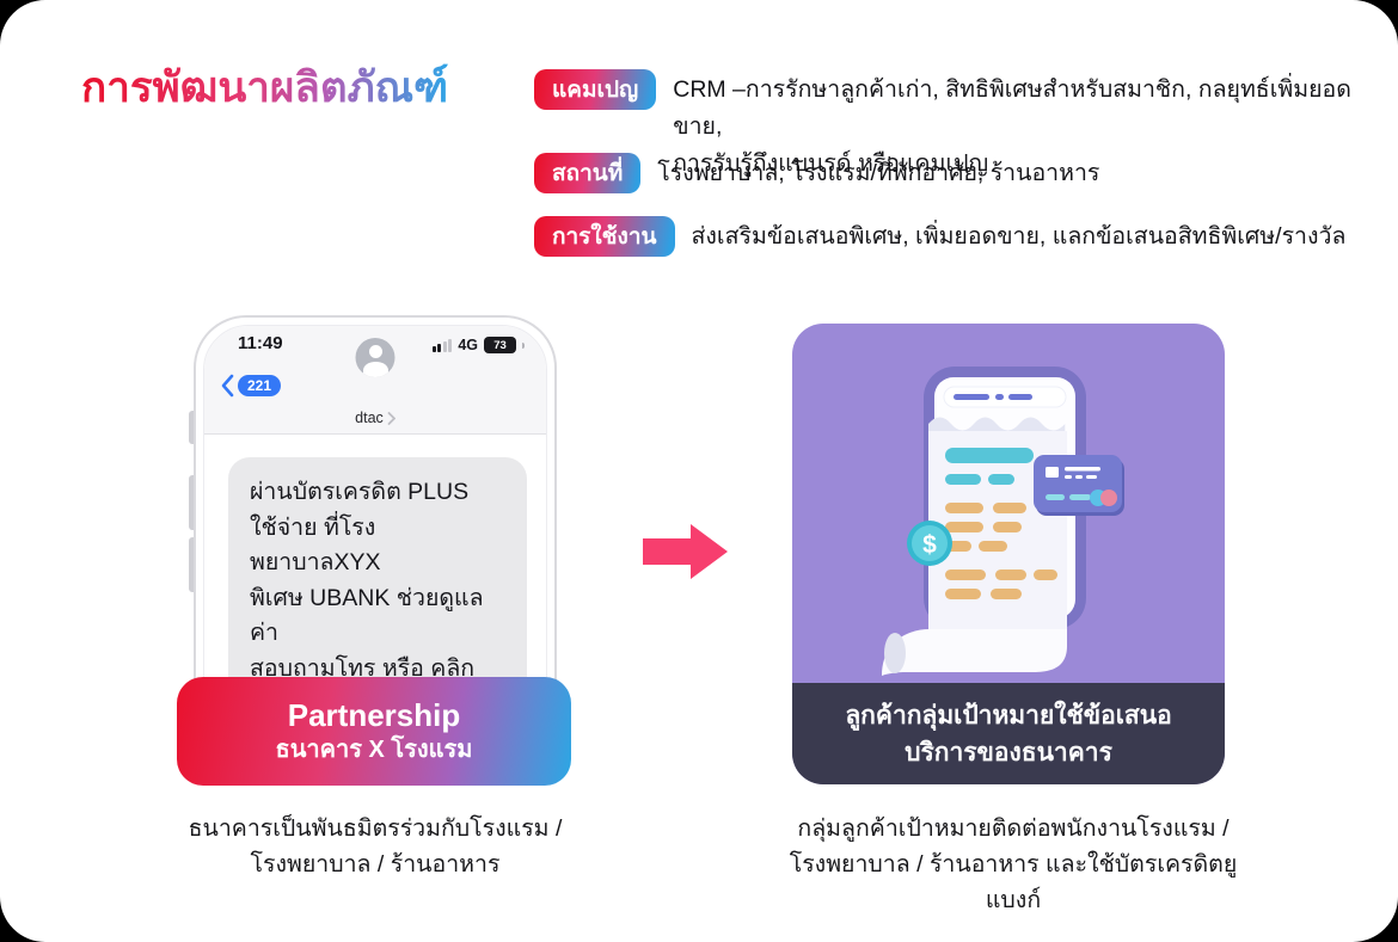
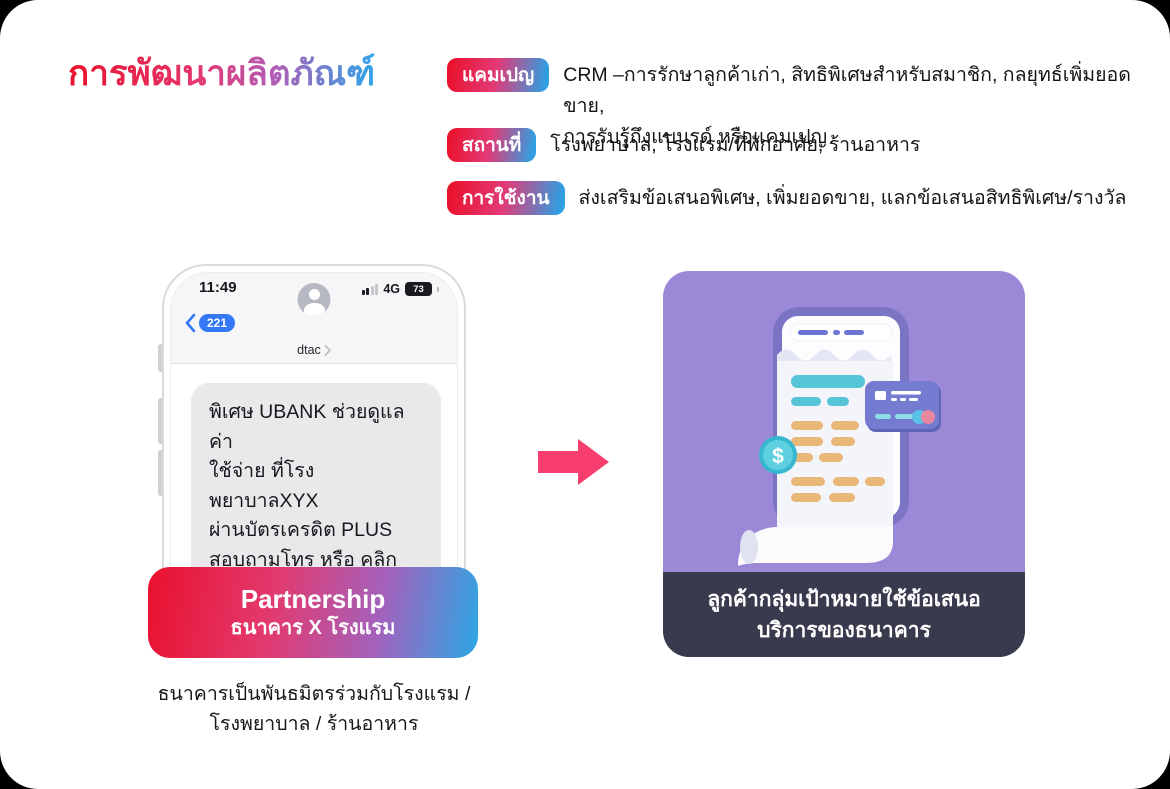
  การพัฒนาผลิตภัณฑ์
  แคมเปญ
  CRM –การรักษาลูกค้าเก่า, สิทธิพิเศษสำหรับสมาชิก, กลยุทธ์เพิ่มยอดขาย,
  การรับรู้ถึงแบนรด์ หรือแคมเปญ
  สถานที่
  โรงพยาบาล, โรงแรม/ที่พักอาศัย, ร้านอาหาร
  การใช้งาน
  ส่งเสริมข้อเสนอพิเศษ, เพิ่มยอดขาย, แลกข้อเสนอสิทธิพิเศษ/รางวัล
  11:49
  4G
  73
  221
  dtac
- ผ่านบัตรเครดิต PLUS
+ พิเศษ UBANK ช่วยดูแลค่า
  ใช้จ่าย ที่โรงพยาบาลXYX
- พิเศษ UBANK ช่วยดูแลค่า
+ ผ่านบัตรเครดิต PLUS
  สอบถามโทร หรือ คลิก
  Partnership
  ธนาคาร X โรงแรม
  $
  ลูกค้ากลุ่มเป้าหมายใช้ข้อเสนอ
  บริการของธนาคาร
  ธนาคารเป็นพันธมิตรร่วมกับโรงแรม /
  โรงพยาบาล / ร้านอาหาร
- กลุ่มลูกค้าเป้าหมายติดต่อพนักงานโรงแรม /
- โรงพยาบาล / ร้านอาหาร และใช้บัตรเครดิตยูแบงก์
